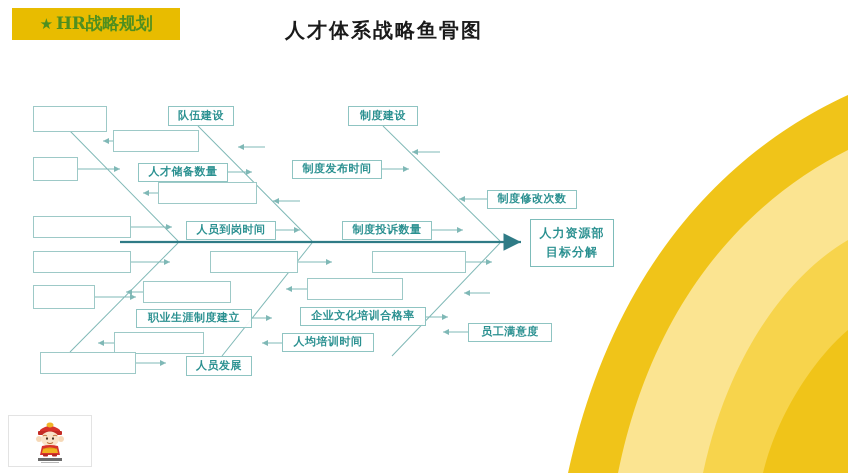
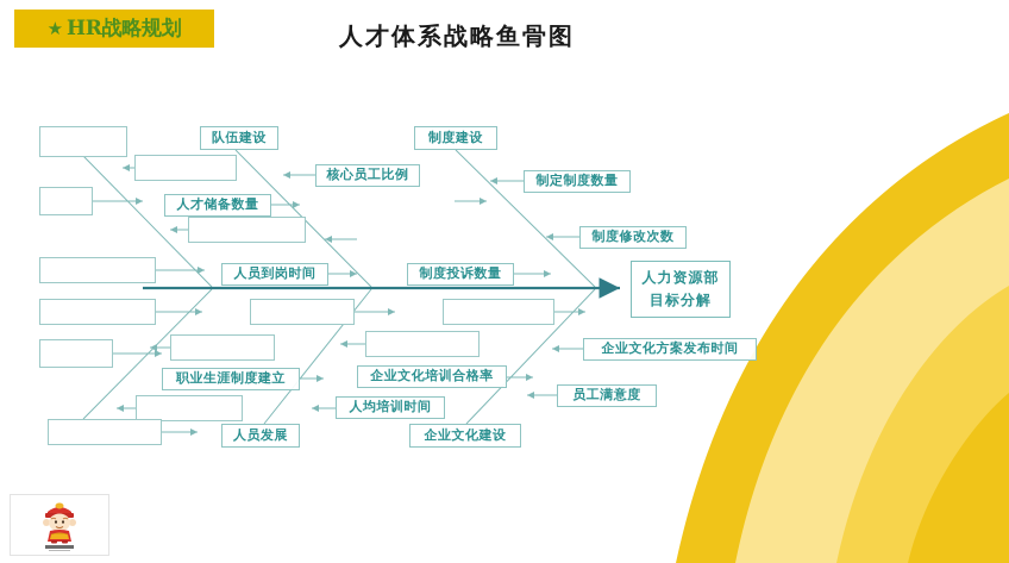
  ★
  HR战略规划
  人才体系战略鱼骨图
  队伍建设
  制度建设
+ 核心员工比例
+ 制定制度数量
  人才储备数量
- 制度发布时间
  制度修改次数
  人员到岗时间
  制度投诉数量
  职业生涯制度建立
  企业文化培训合格率
+ 企业文化方案发布时间
  员工满意度
  人均培训时间
  人员发展
+ 企业文化建设
  人力资源部
  目标分解
